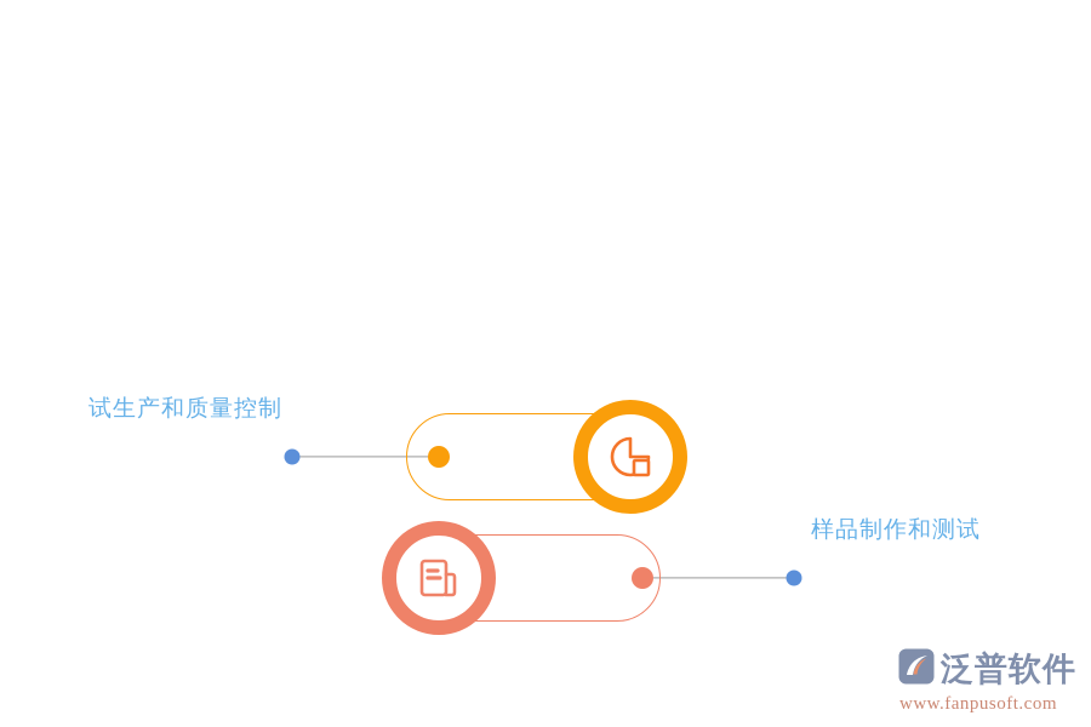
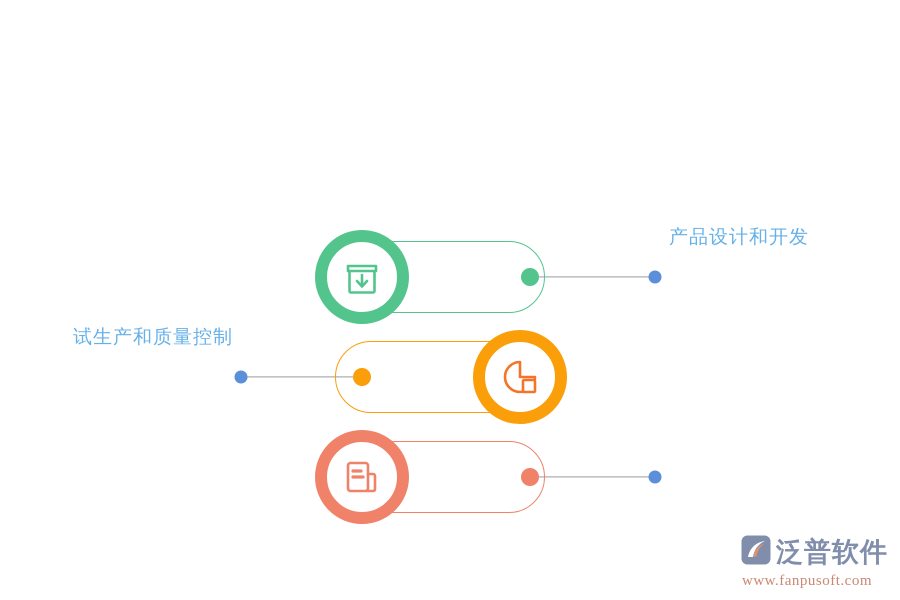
+ 产品设计和开发
  试生产和质量控制
- 样品制作和测试
  泛普软件
  www.fanpusoft.com
